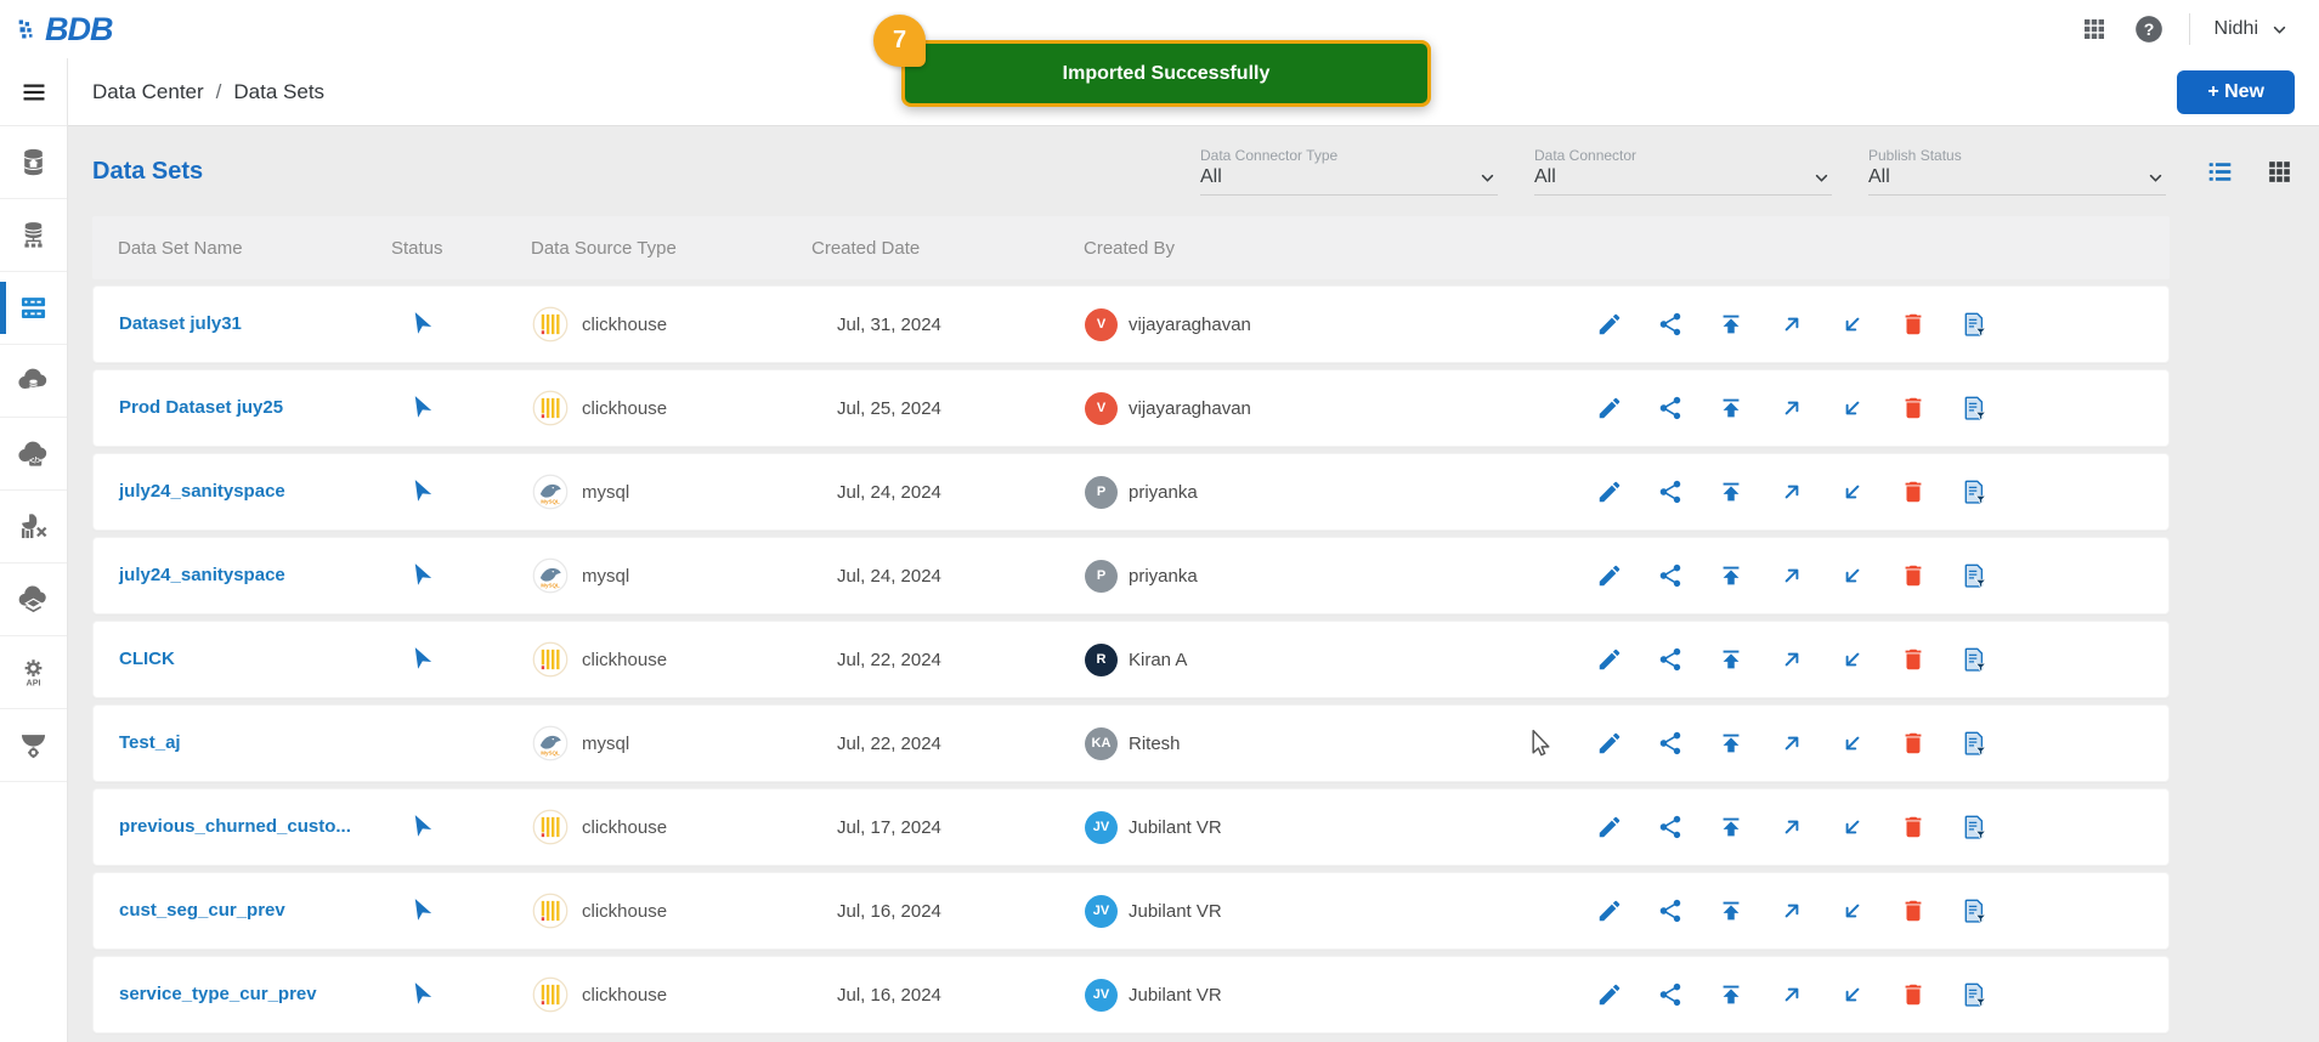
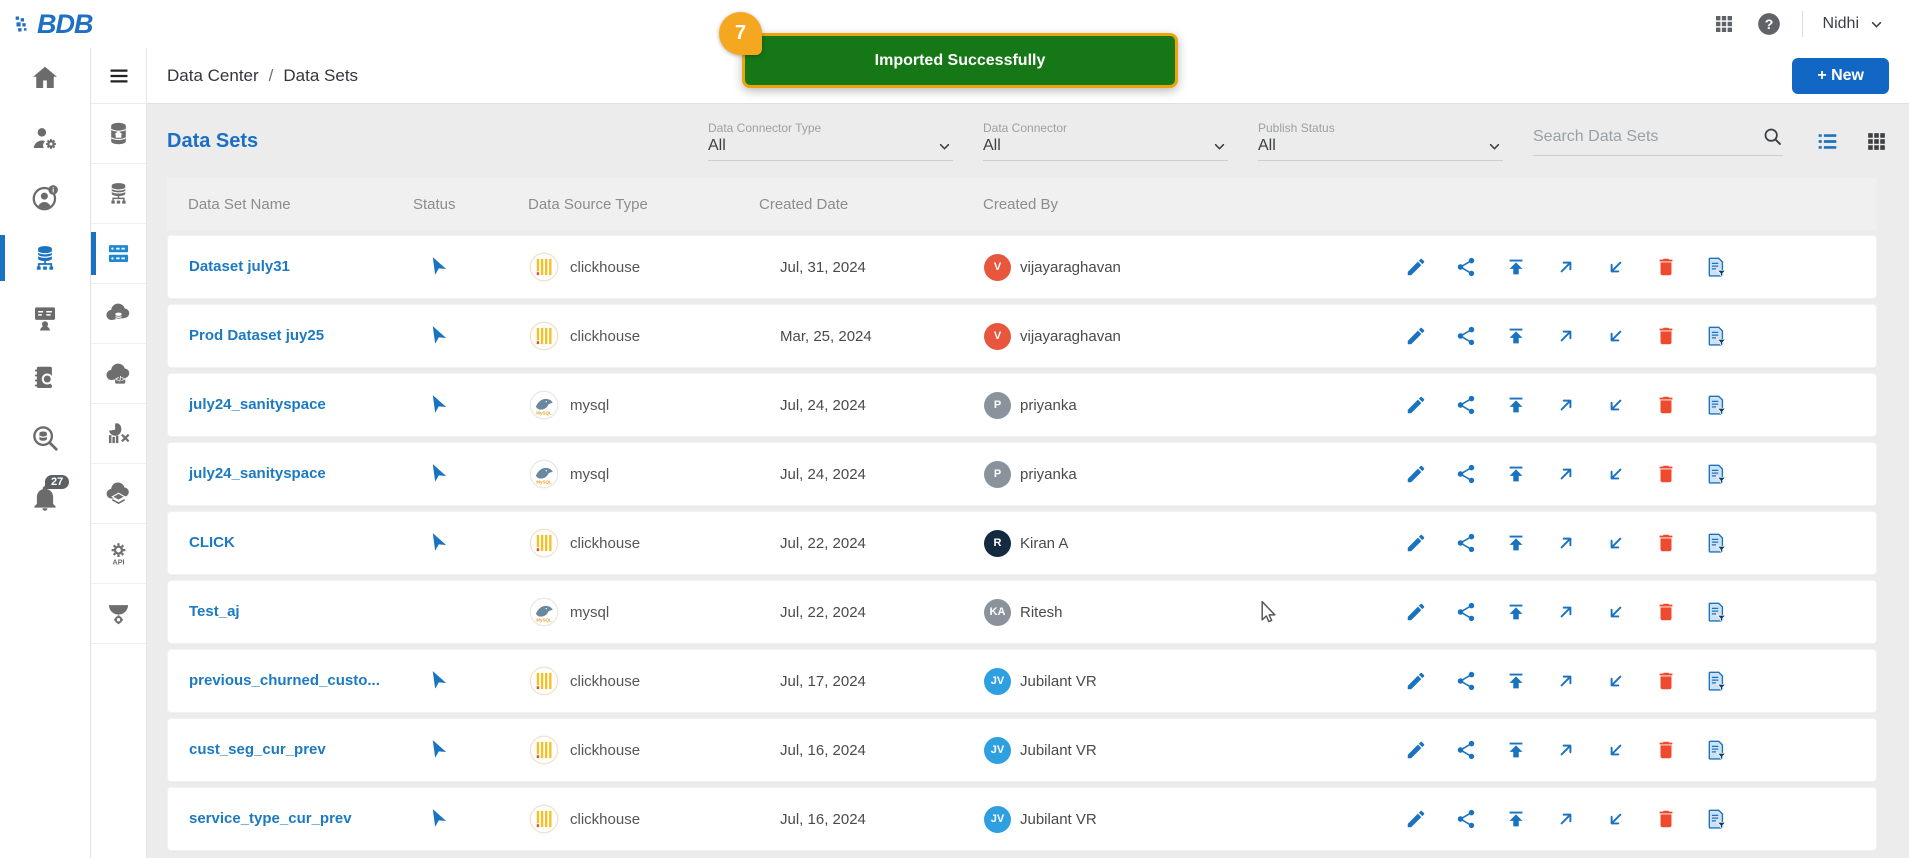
  BDB
  Nidhi
  7
  Imported Successfully
+ 27
  Data Center
  /
  Data Sets
  + New
  Data Sets
  Data Connector Type
  All
  Data Connector
  All
  Publish Status
  All
+ Search Data Sets
  Data Set Name
  Status
  Data Source Type
  Created Date
  Created By
  Dataset july31
  clickhouse
  Jul, 31, 2024
  V
  vijayaraghavan
  Prod Dataset juy25
  clickhouse
- Jul, 25, 2024
+ Mar, 25, 2024
  V
  vijayaraghavan
  july24_sanityspace
  mysql
  Jul, 24, 2024
  P
  priyanka
  july24_sanityspace
  mysql
  Jul, 24, 2024
  P
  priyanka
  CLICK
  clickhouse
  Jul, 22, 2024
  R
  Kiran A
  Test_aj
  mysql
  Jul, 22, 2024
  KA
  Ritesh
  previous_churned_custo...
  clickhouse
  Jul, 17, 2024
  JV
  Jubilant VR
  cust_seg_cur_prev
  clickhouse
  Jul, 16, 2024
  JV
  Jubilant VR
  service_type_cur_prev
  clickhouse
  Jul, 16, 2024
  JV
  Jubilant VR
